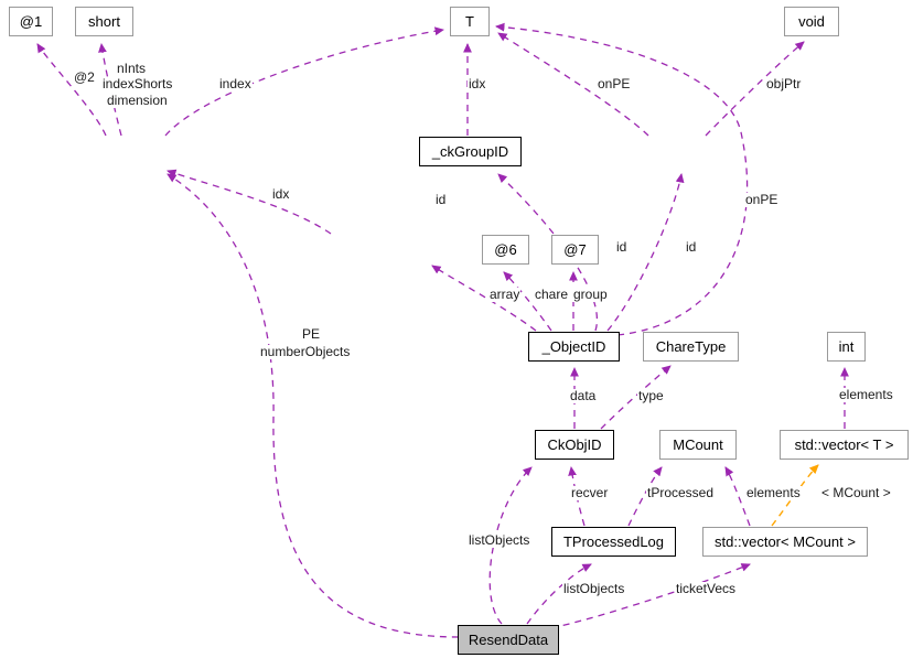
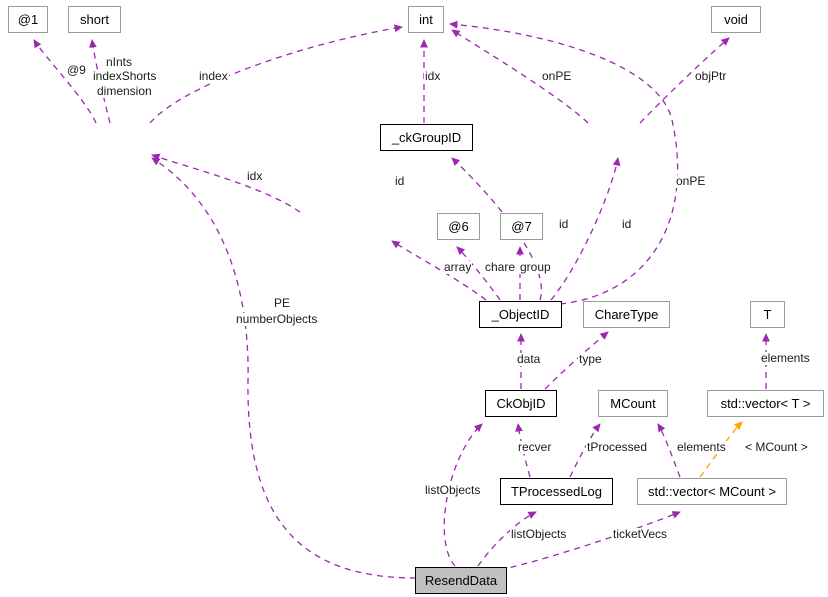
  @1
  short
- T
+ int
  void
  _ckGroupID
  @6
  @7
  _ObjectID
  ChareType
- int
+ T
  CkObjID
  MCount
  std::vector< T >
  TProcessedLog
  std::vector< MCount >
  ResendData
- @2
+ @9
  nInts
  indexShorts
  dimension
  index
  idx
  onPE
  objPtr
  idx
  id
  onPE
  id
  id
  array
  chare
  group
  PE
  numberObjects
  elements
  data
  type
  recver
  tProcessed
  elements
  < MCount >
  listObjects
  listObjects
  ticketVecs
